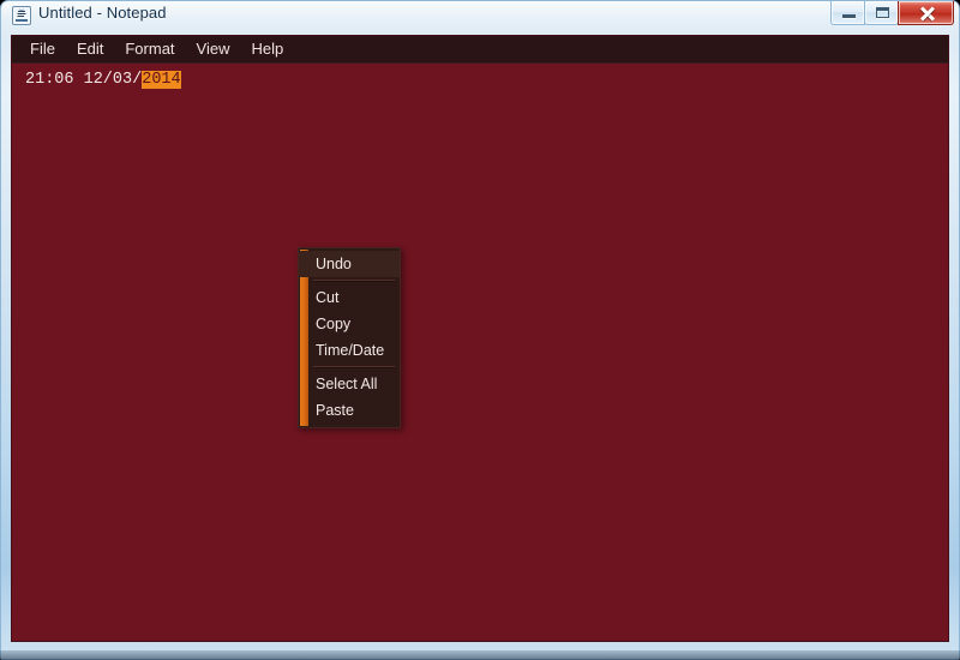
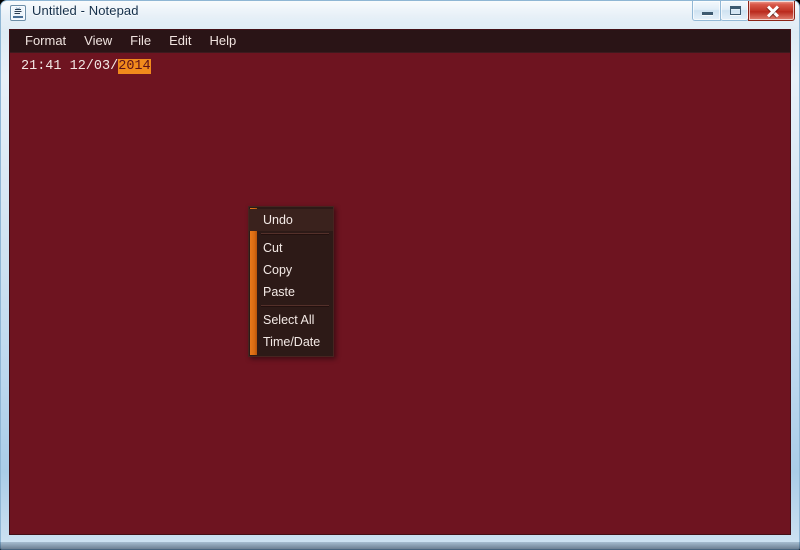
  Untitled - Notepad
- File
+ Format
- Edit
+ View
- Format
+ File
- View
+ Edit
  Help
- 21:06 12/03/2014
+ 21:41 12/03/2014
  Undo
  Cut
  Copy
- Time/Date
+ Paste
  Select All
- Paste
+ Time/Date
